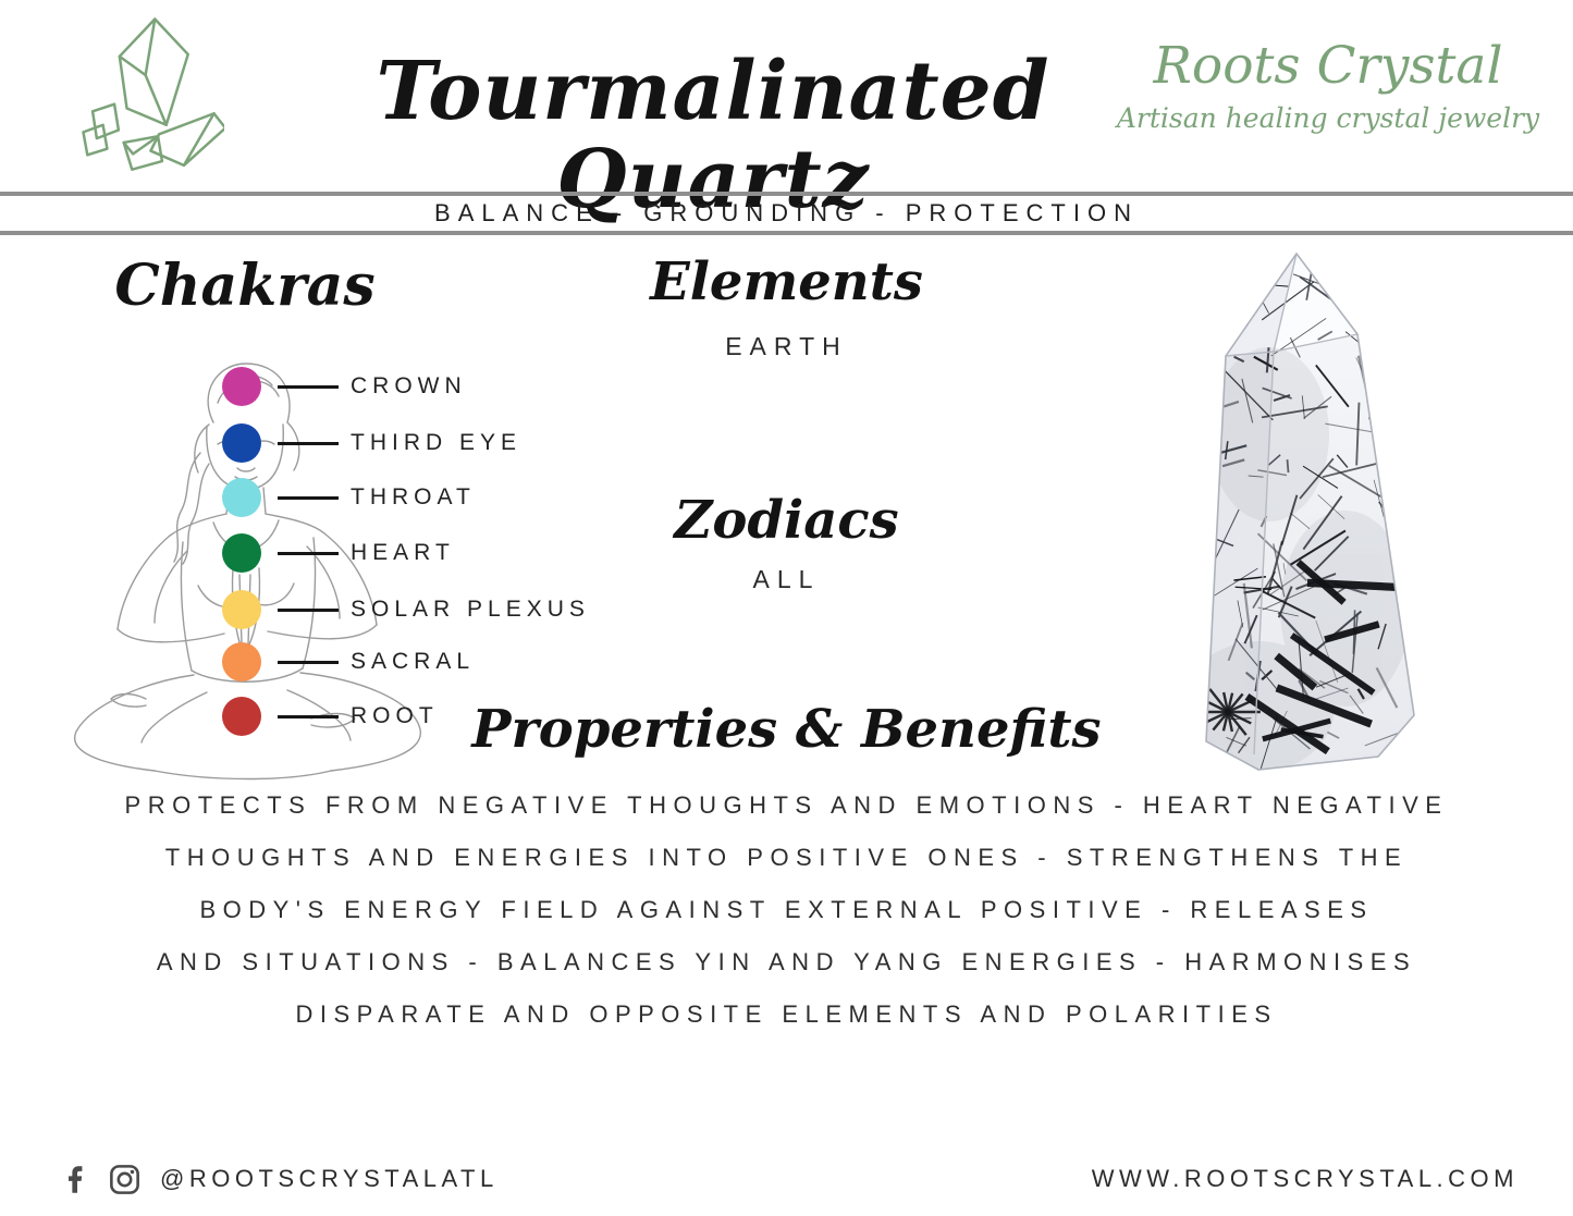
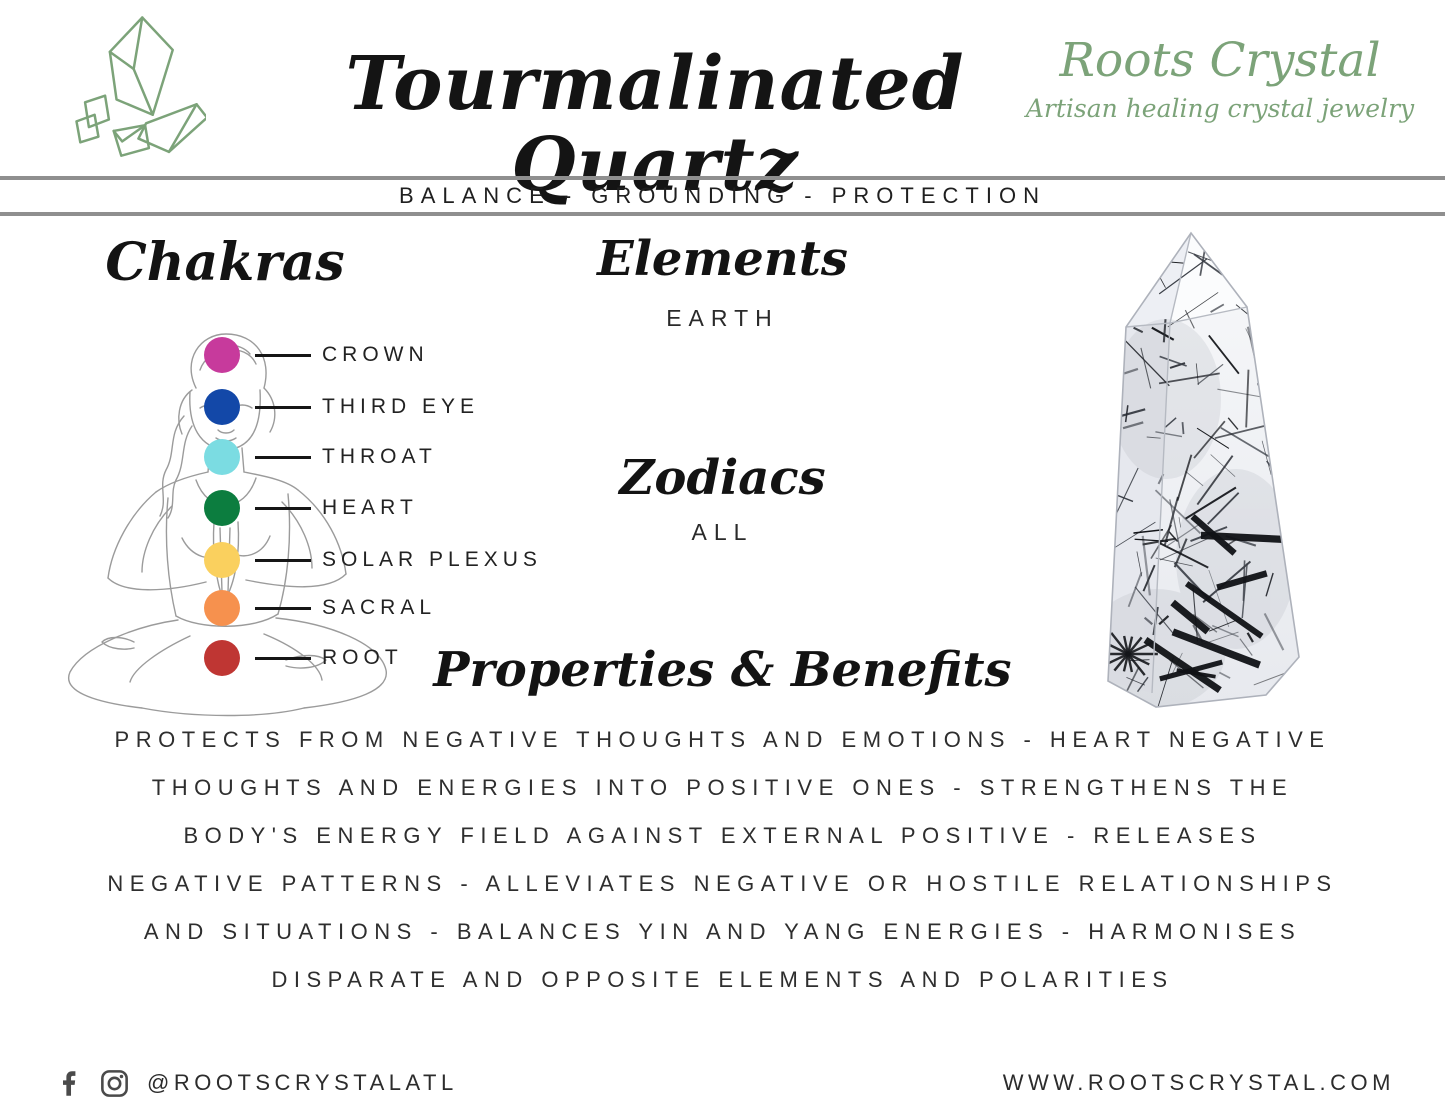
  Tourmalinated Quartz
  Roots Crystal
  Artisan healing crystal jewelry
  BALANCE - GROUNDING - PROTECTION
  Chakras
  CROWN
  THIRD EYE
  THROAT
  HEART
  SOLAR PLEXUS
  SACRAL
  ROOT
  Elements
  EARTH
  Zodiacs
  ALL
  Properties & Benefits
  PROTECTS FROM NEGATIVE THOUGHTS AND EMOTIONS - HEART NEGATIVE
  THOUGHTS AND ENERGIES INTO POSITIVE ONES - STRENGTHENS THE
  BODY'S ENERGY FIELD AGAINST EXTERNAL POSITIVE - RELEASES
+ NEGATIVE PATTERNS - ALLEVIATES NEGATIVE OR HOSTILE RELATIONSHIPS
  AND SITUATIONS - BALANCES YIN AND YANG ENERGIES - HARMONISES
  DISPARATE AND OPPOSITE ELEMENTS AND POLARITIES
  @ROOTSCRYSTALATL
  WWW.ROOTSCRYSTAL.COM
